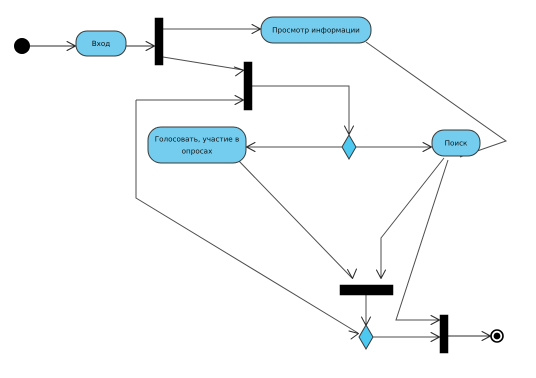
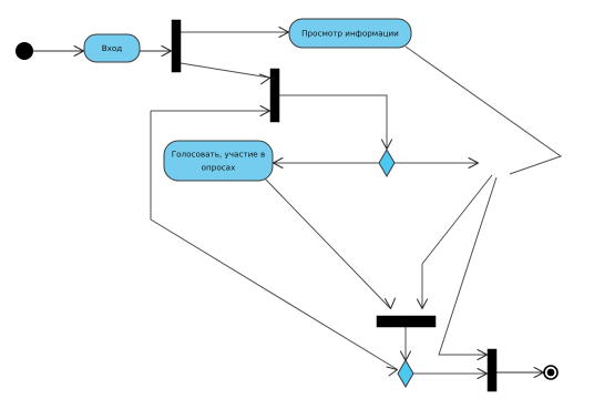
  Вход
  Просмотр информации
  Голосовать, участие в
  опросах
- Поиск
